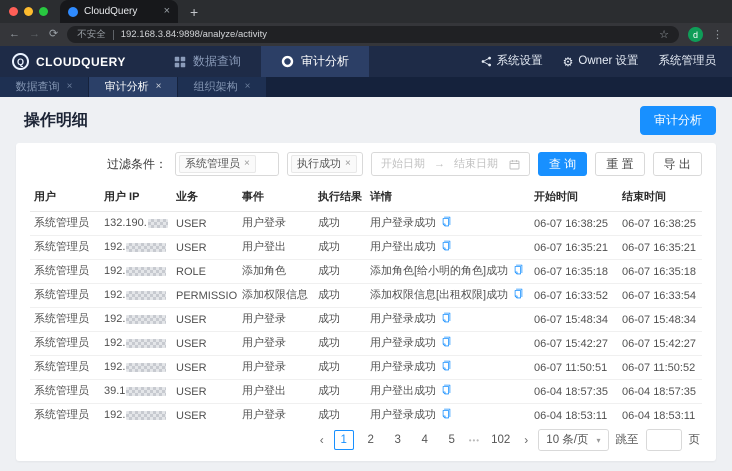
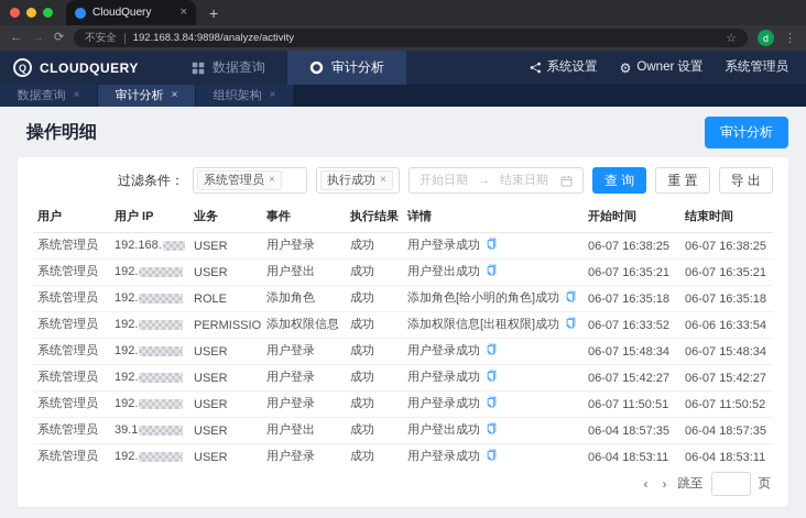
  CloudQuery
  ×
  +
  ←
  →
  ⟳
  不安全
  192.168.3.84:9898/analyze/activity
  ☆
  d
  ⋮
  Q
  CLOUDQUERY
  数据查询
  审计分析
  系统设置
  ⚙
  Owner 设置
  系统管理员
  数据查询
  ×
  审计分析
  ×
  组织架构
  ×
  操作明细
  审计分析
  过滤条件：
  系统管理员
  ×
  执行成功
  ×
  开始日期
  →
  结束日期
  查 询
  重 置
  导 出
  用户	用户 IP	业务	事件	执行结果	详情	开始时间	结束时间
- 系统管理员	132.190.	USER	用户登录	成功	用户登录成功	06-07 16:38:25	06-07 16:38:25
+ 系统管理员	192.168.	USER	用户登录	成功	用户登录成功	06-07 16:38:25	06-07 16:38:25
  系统管理员	192.	USER	用户登出	成功	用户登出成功	06-07 16:35:21	06-07 16:35:21
  系统管理员	192.	ROLE	添加角色	成功	添加角色[给小明的角色]成功	06-07 16:35:18	06-07 16:35:18
- 系统管理员	192.	PERMISSIO	添加权限信息	成功	添加权限信息[出租权限]成功	06-07 16:33:52	06-07 16:33:54
+ 系统管理员	192.	PERMISSIO	添加权限信息	成功	添加权限信息[出租权限]成功	06-07 16:33:52	06-06 16:33:54
  系统管理员	192.	USER	用户登录	成功	用户登录成功	06-07 15:48:34	06-07 15:48:34
  系统管理员	192.	USER	用户登录	成功	用户登录成功	06-07 15:42:27	06-07 15:42:27
  系统管理员	192.	USER	用户登录	成功	用户登录成功	06-07 11:50:51	06-07 11:50:52
  系统管理员	39.1	USER	用户登出	成功	用户登出成功	06-04 18:57:35	06-04 18:57:35
  系统管理员	192.	USER	用户登录	成功	用户登录成功	06-04 18:53:11	06-04 18:53:11
  ‹
- 1
- 2
- 3
- 4
- 5
- •••
- 102
  ›
- 10 条/页
- ▾
  跳至
  页
